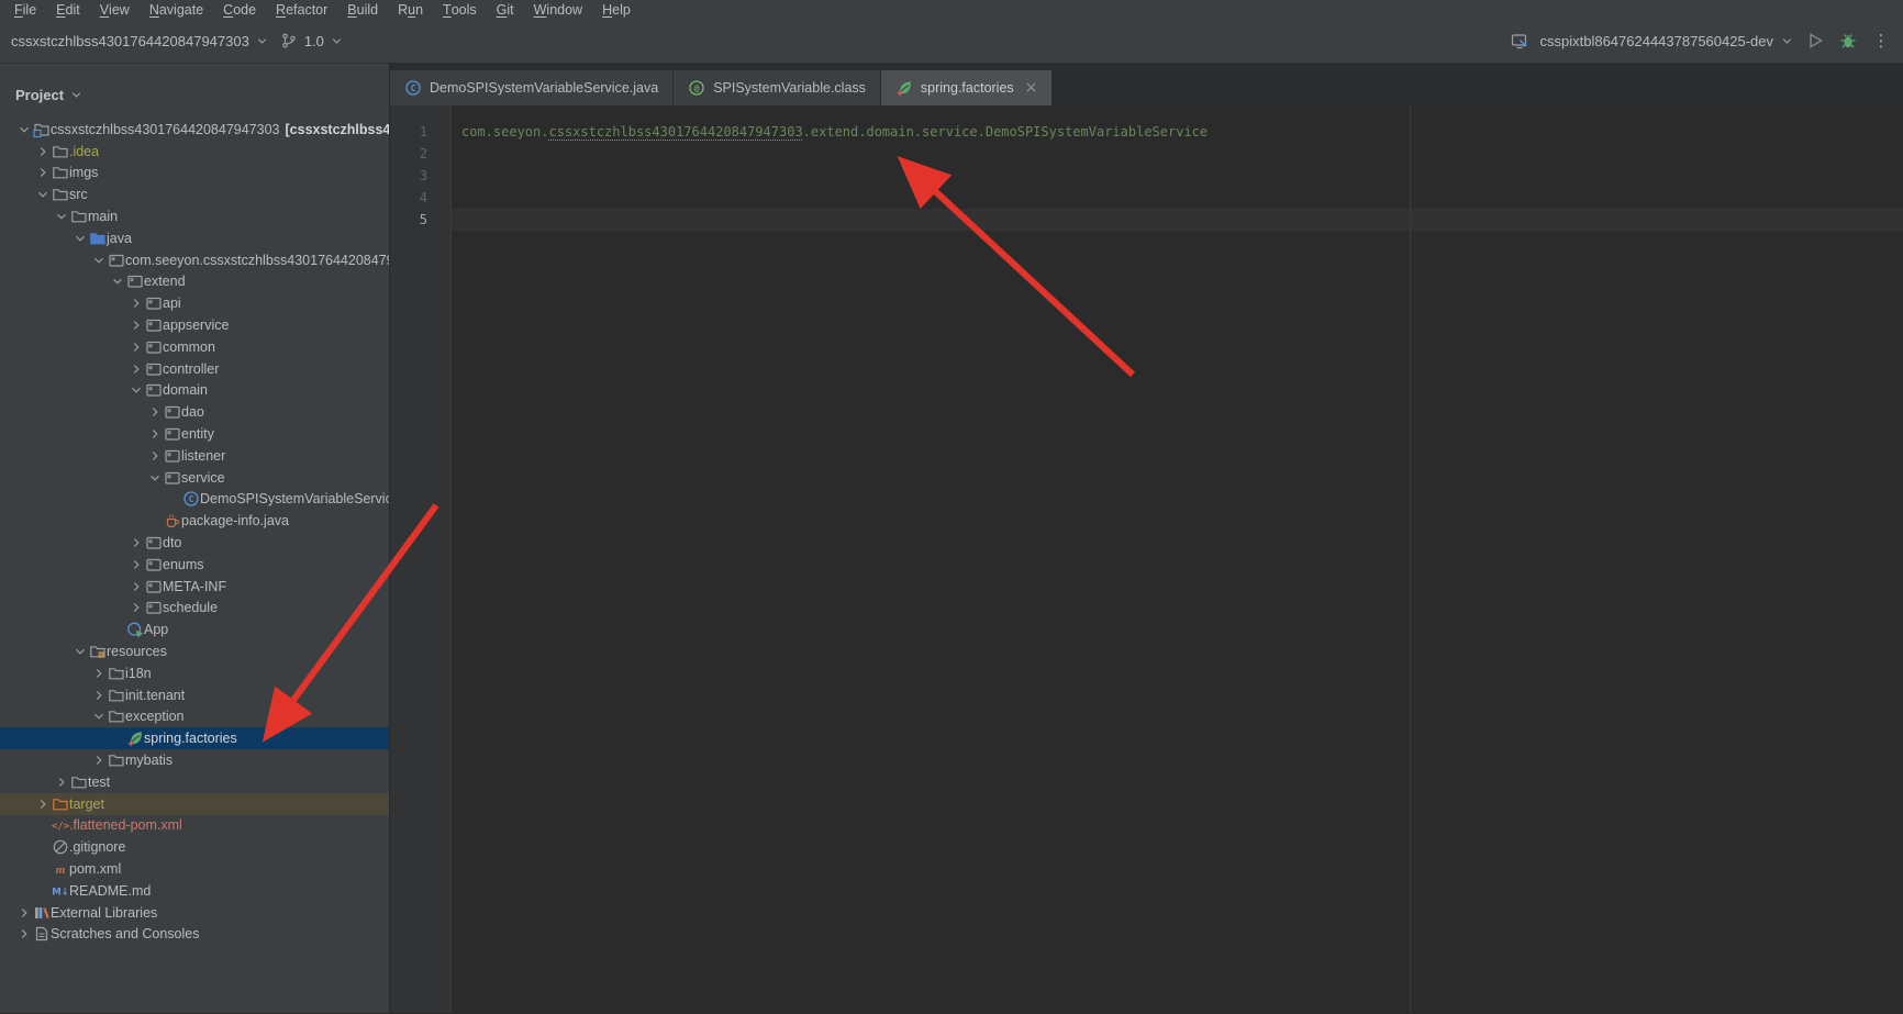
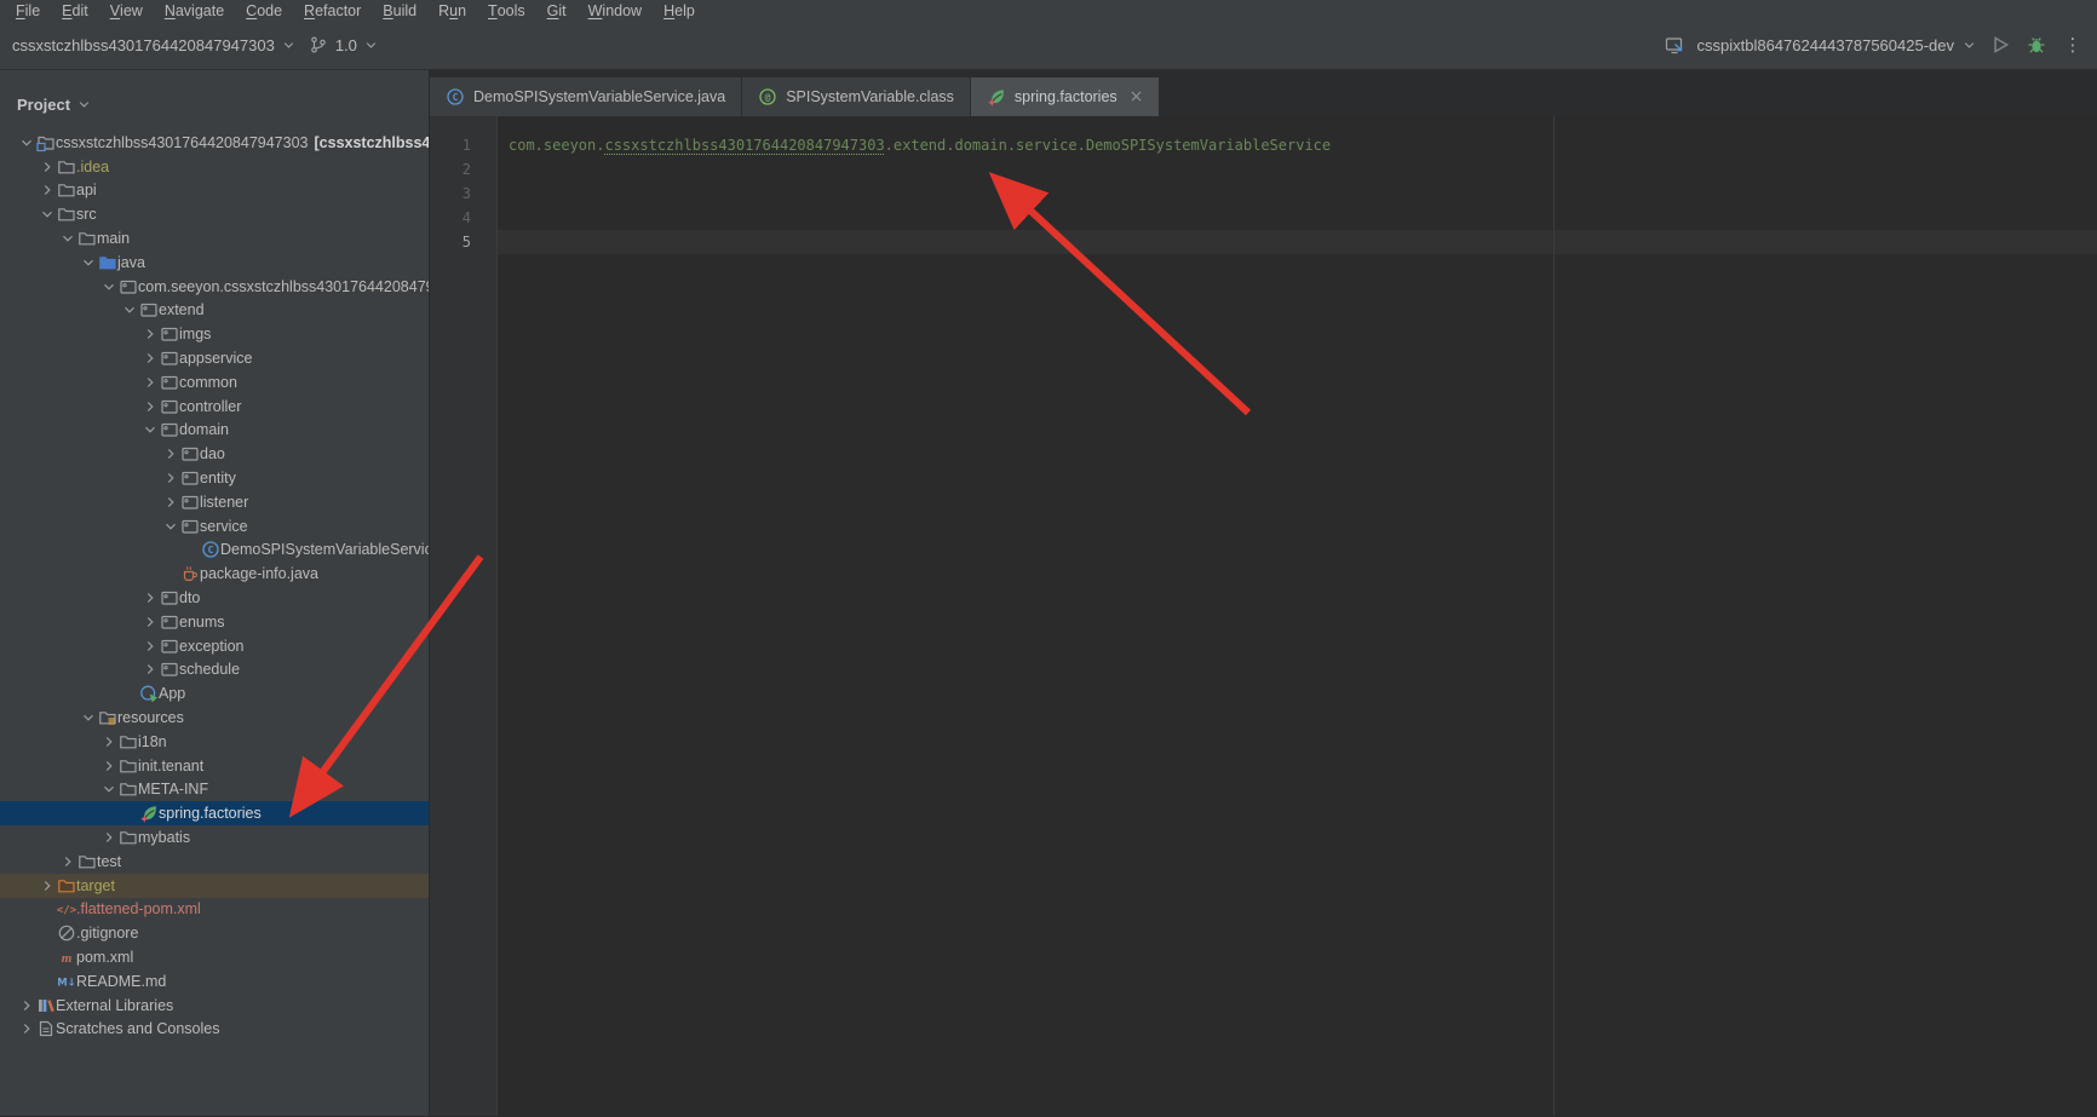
  F
  ile
  E
  dit
  V
  iew
  N
  avigate
  C
  ode
  R
  efactor
  B
  uild
  R
  u
  n
  T
  ools
  G
  it
  W
  indow
  H
  elp
  cssxstczhlbss4301764420847947303
  1.0
  csspixtbl8647624443787560425-dev
  ⋮
  Project
  cssxstczhlbss4301764420847947303
  [cssxstczhlbss4
  .idea
- imgs
+ api
  src
  main
  java
  com.seeyon.cssxstczhlbss4301764420847
  extend
- api
+ imgs
  appservice
  common
  controller
  domain
  dao
  entity
  listener
  service
  C
  DemoSPISystemVariableServic
  package-info.java
  dto
  enums
- META-INF
+ exception
  schedule
  App
  resources
  i18n
  init.tenant
- exception
+ META-INF
  spring.factories
  mybatis
  test
  target
  </>
  .flattened-pom.xml
  .gitignore
  m
  pom.xml
  M↓
  README.md
  External Libraries
  Scratches and Consoles
  C
  DemoSPISystemVariableService.java
  @
  SPISystemVariable.class
  spring.factories
  ×
  1
  2
  3
  4
  5
  com.seeyon.cssxstczhlbss4301764420847947303.extend.domain.service.DemoSPISystemVariableService
